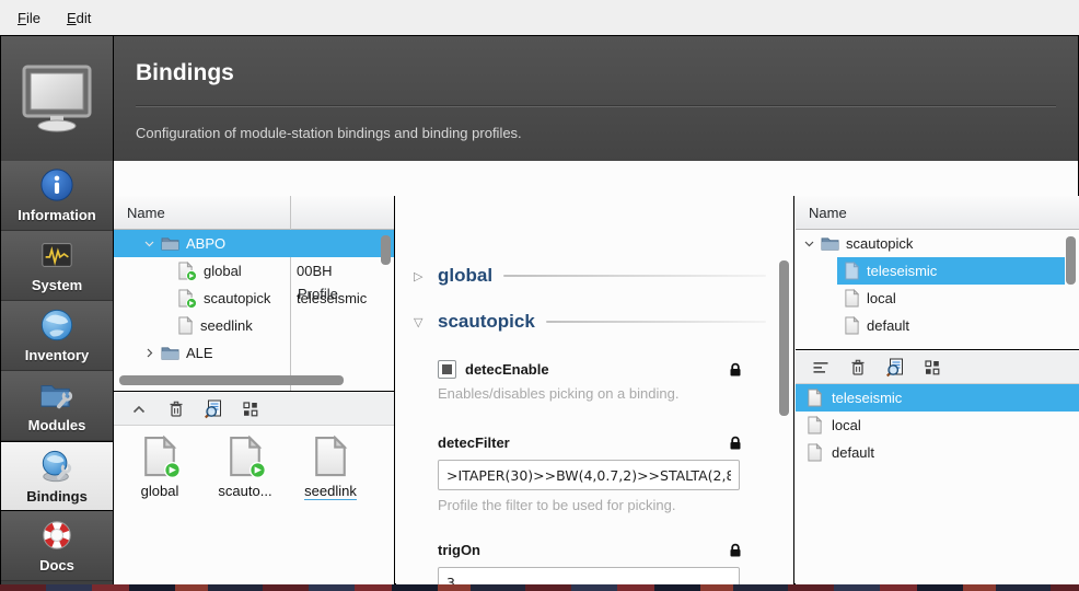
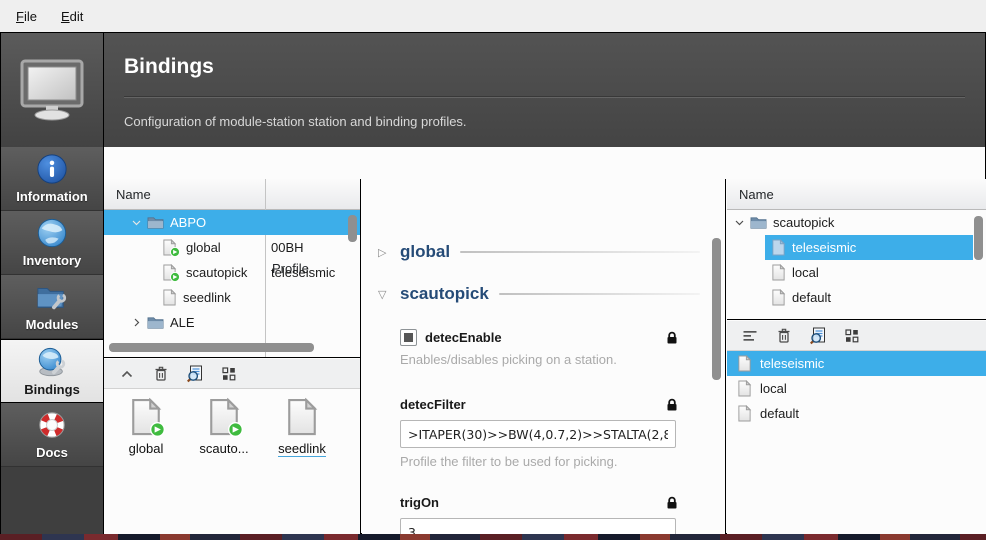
  File
  Edit
  Bindings
- Configuration of module-station bindings and binding profiles.
+ Configuration of module-station station and binding profiles.
  Information
- System
  Inventory
  Modules
  Bindings
  Docs
  Name
  Profile
  ABPO
  global
  00BH
  scautopick
  teleseismic
  seedlink
  ALE
  global
  scauto...
  seedlink
  ▷
  global
  ▽
  scautopick
  detecEnable
- Enables/disables picking on a binding.
+ Enables/disables picking on a station.
  detecFilter
  >ITAPER(30)>>BW(4,0.7,2)>>STALTA(2,8
  Profile the filter to be used for picking.
  trigOn
  3
  Name
  scautopick
  teleseismic
  local
  default
  teleseismic
  local
  default
